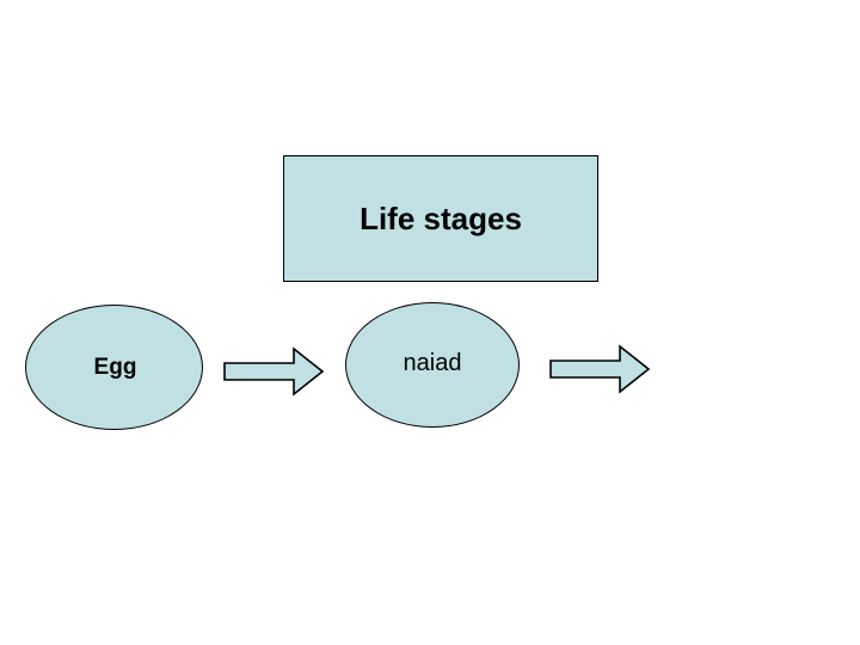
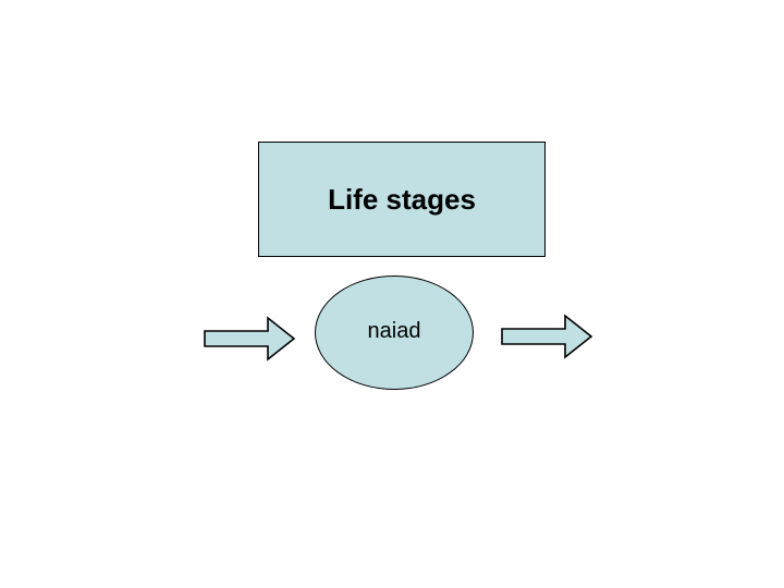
  Life stages
- Egg
  naiad
